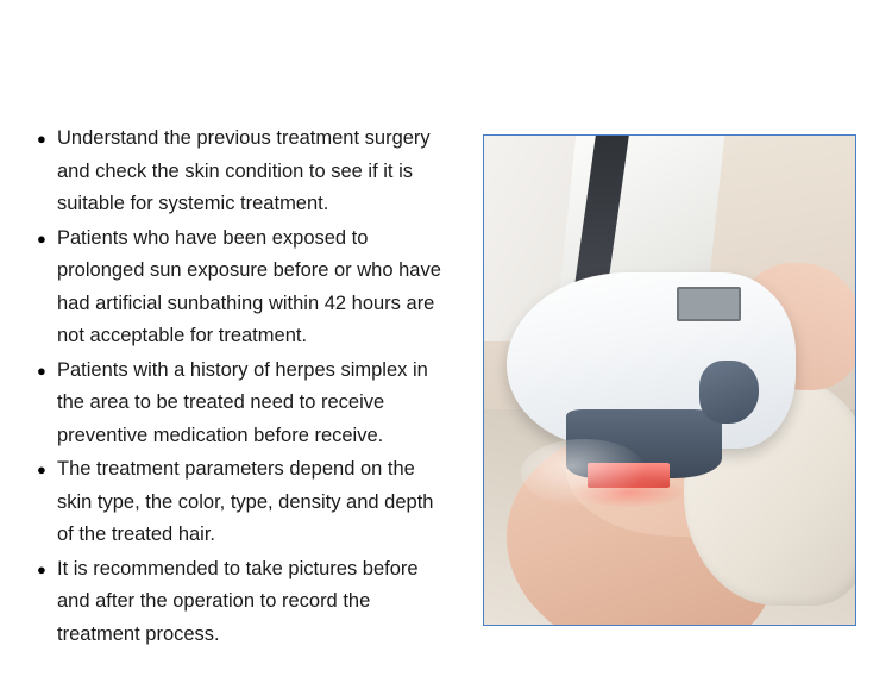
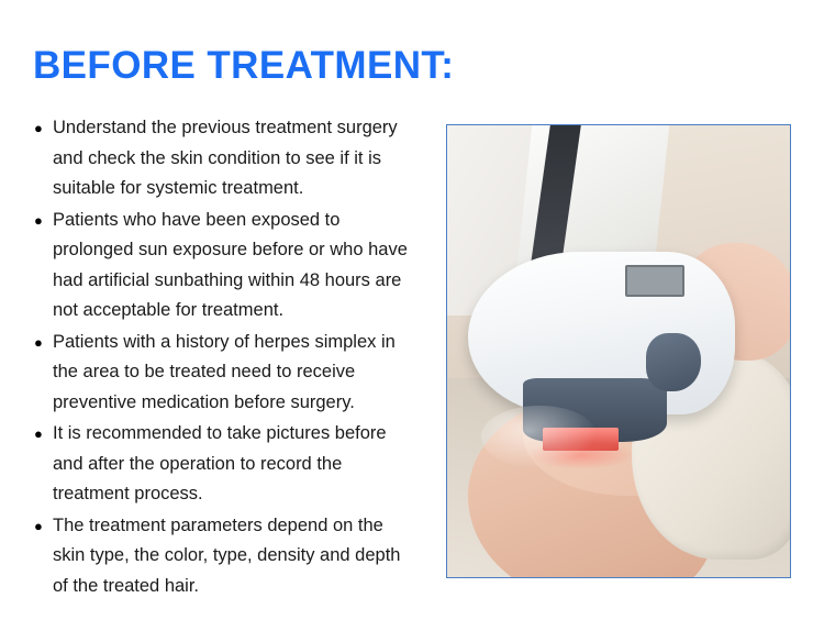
+ BEFORE TREATMENT:
  ●
  Understand the previous treatment surgery and check the skin condition to see if it is suitable for systemic treatment.
  ●
- Patients who have been exposed to prolonged sun exposure before or who have had artificial sunbathing within 42 hours are not acceptable for treatment.
+ Patients who have been exposed to prolonged sun exposure before or who have had artificial sunbathing within 48 hours are not acceptable for treatment.
  ●
- Patients with a history of herpes simplex in the area to be treated need to receive preventive medication before receive.
+ Patients with a history of herpes simplex in the area to be treated need to receive preventive medication before surgery.
  ●
- The treatment parameters depend on the skin type, the color, type, density and depth of the treated hair.
+ It is recommended to take pictures before and after the operation to record the treatment process.
  ●
- It is recommended to take pictures before and after the operation to record the treatment process.
+ The treatment parameters depend on the skin type, the color, type, density and depth of the treated hair.
